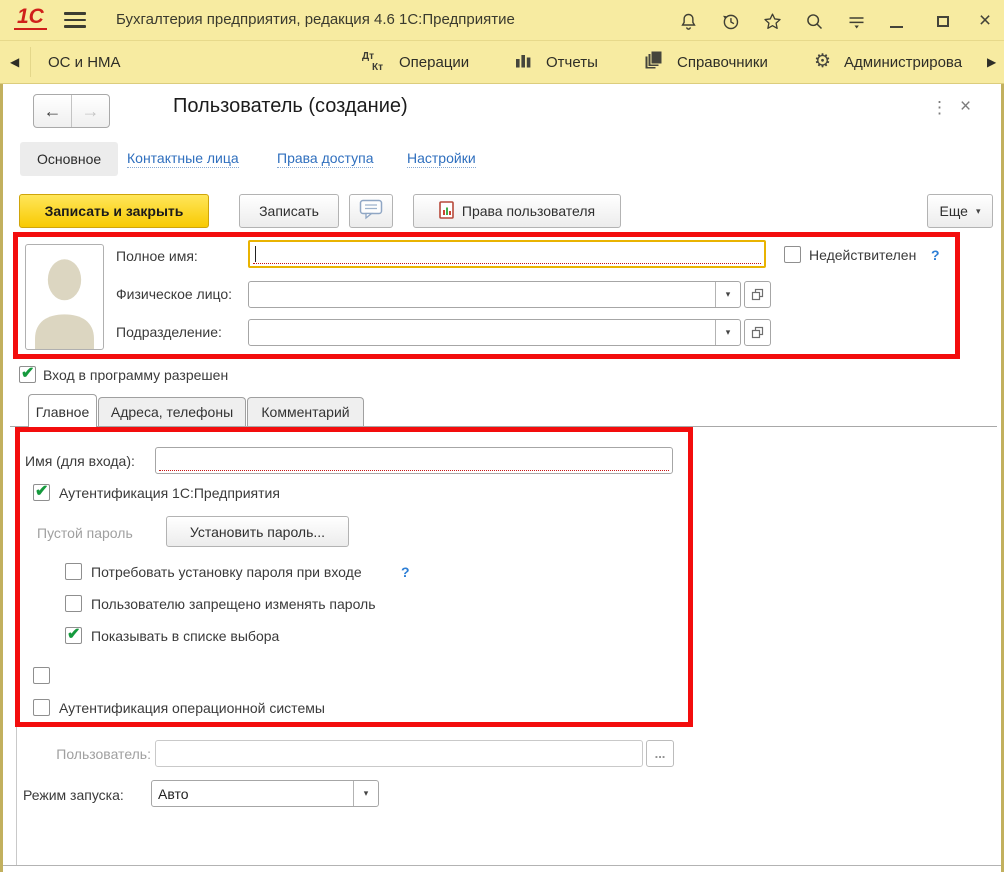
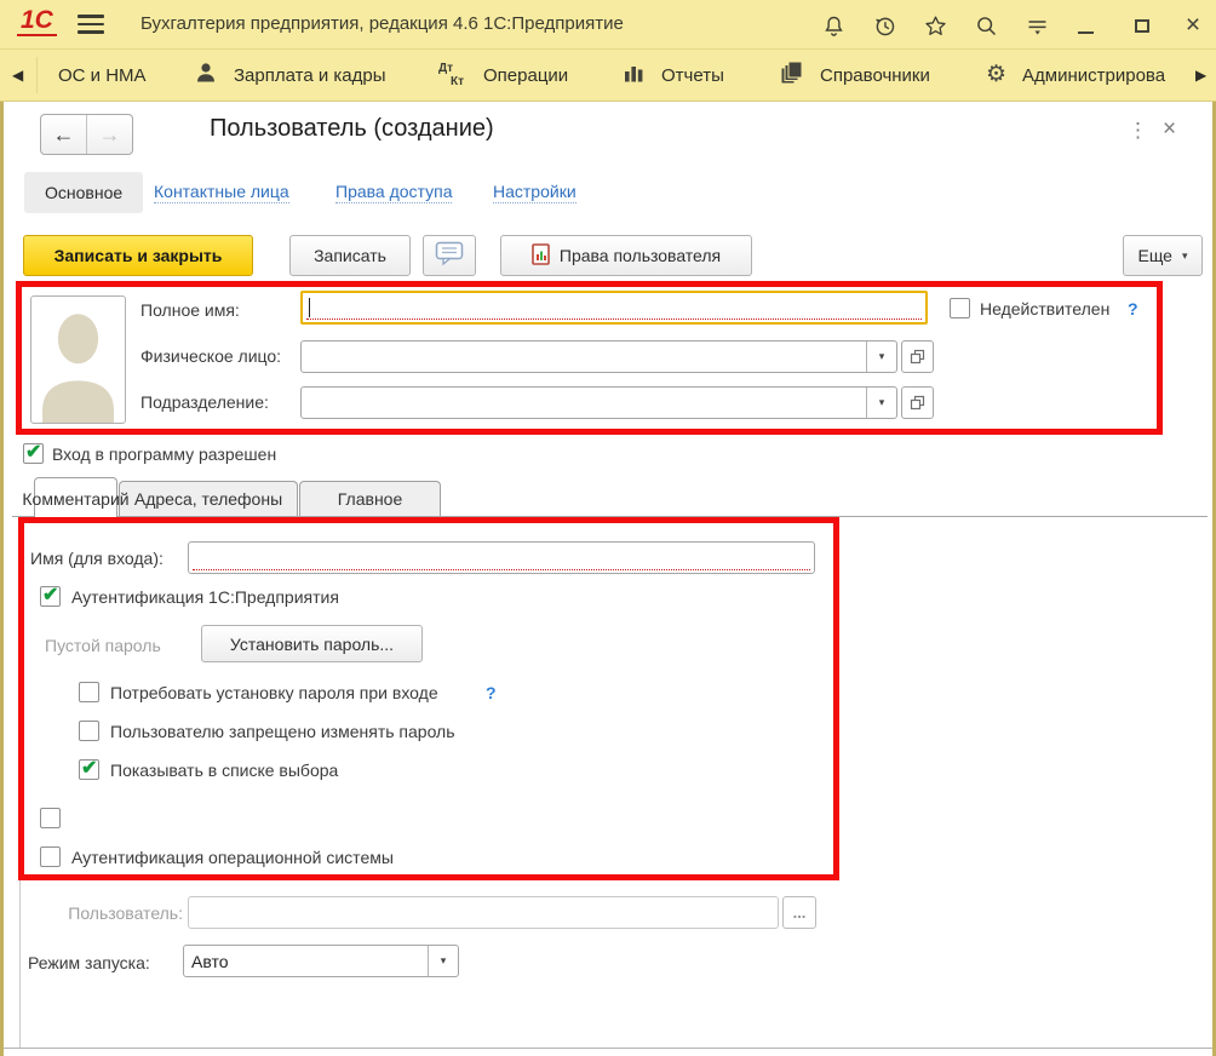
  1С
  Бухгалтерия предприятия, редакция 4.6 1С:Предприятие
  ×
  ◀
  ОС и НМА
+ Зарплата и кадры
  Дт
  Кт
  Операции
  Отчеты
  Справочники
  ⚙
  Администрирова
  ▶
  ←
  →
  Пользователь (создание)
  ⋮
  ×
  Основное
  Контактные лица
  Права доступа
  Настройки
  Записать и закрыть
  Записать
  Права пользователя
  Еще
  ▾
  Полное имя:
  Недействителен
  ?
  Физическое лицо:
  ▾
  Подразделение:
  ▾
  Вход в программу разрешен
- Главное
+ Комментарий
  Адреса, телефоны
- Комментарий
+ Главное
  Имя (для входа):
  Аутентификация 1С:Предприятия
  Пустой пароль
  Установить пароль...
  Потребовать установку пароля при входе
  ?
  Пользователю запрещено изменять пароль
  Показывать в списке выбора
  Аутентификация операционной системы
  Пользователь:
  ...
  Режим запуска:
  Авто
  ▾
